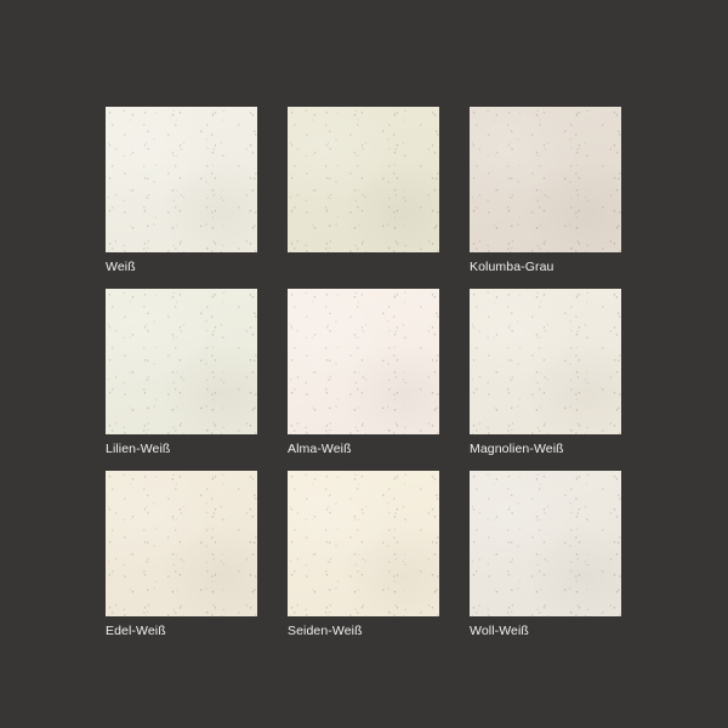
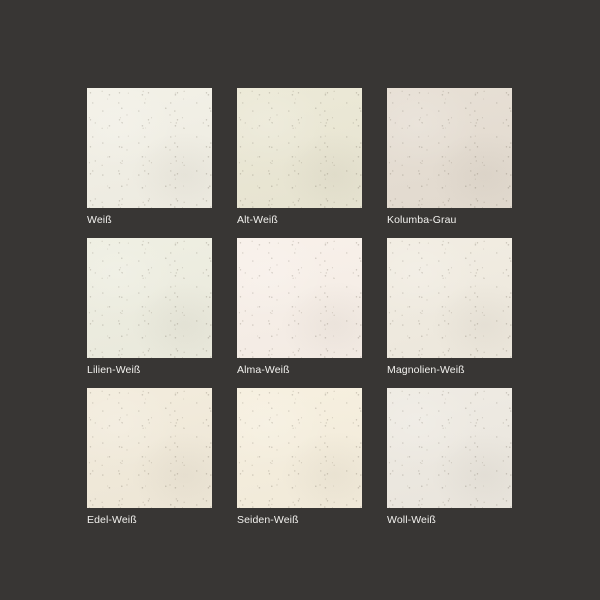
  Weiß
+ Alt-Weiß
  Kolumba-Grau
  Lilien-Weiß
  Alma-Weiß
  Magnolien-Weiß
  Edel-Weiß
  Seiden-Weiß
  Woll-Weiß
